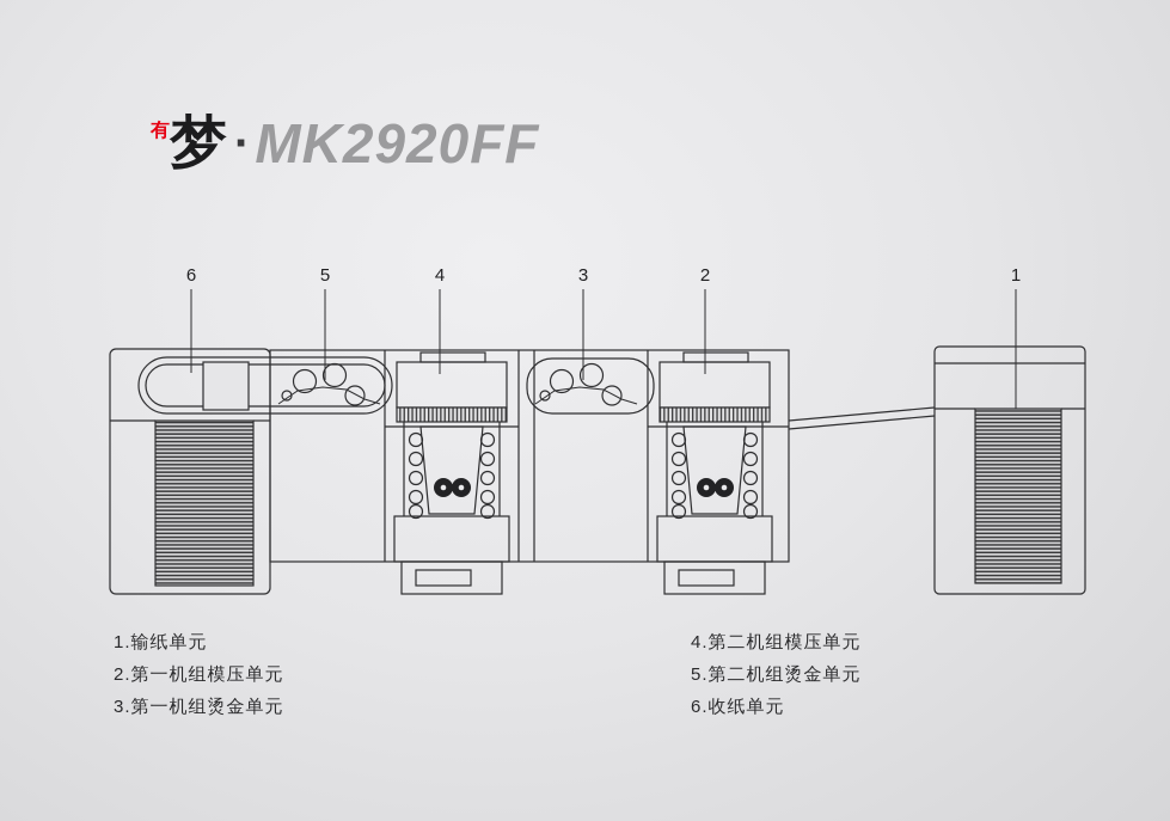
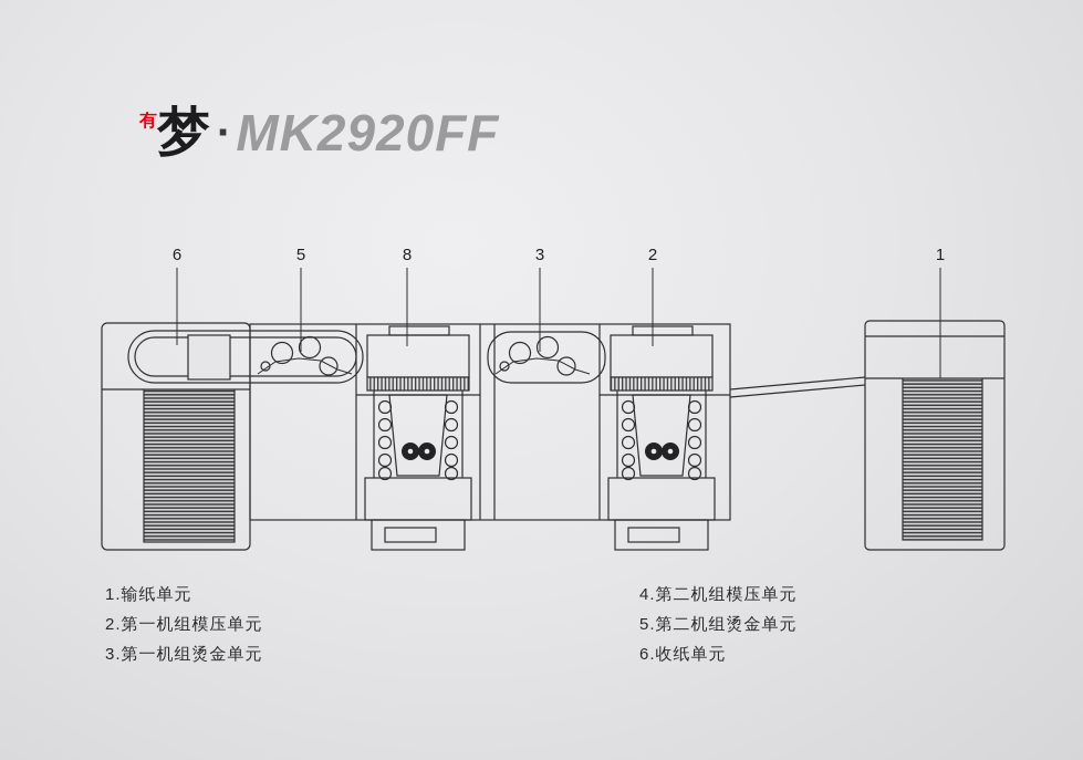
  有梦 ·MK2920FF
  6
  5
- 4
+ 8
  3
  2
  1
  1.输纸单元
  2.第一机组模压单元
  3.第一机组烫金单元
  4.第二机组模压单元
  5.第二机组烫金单元
  6.收纸单元
